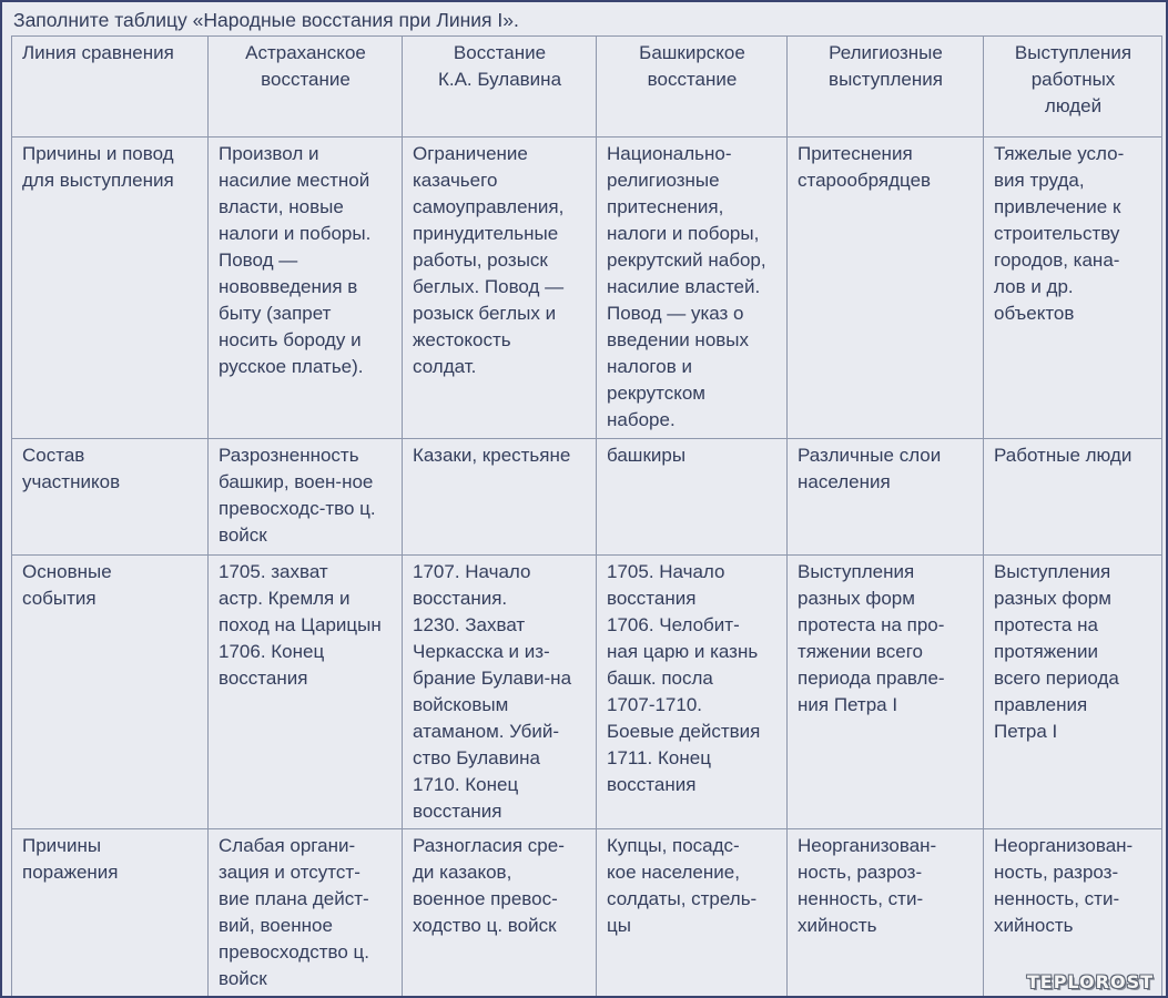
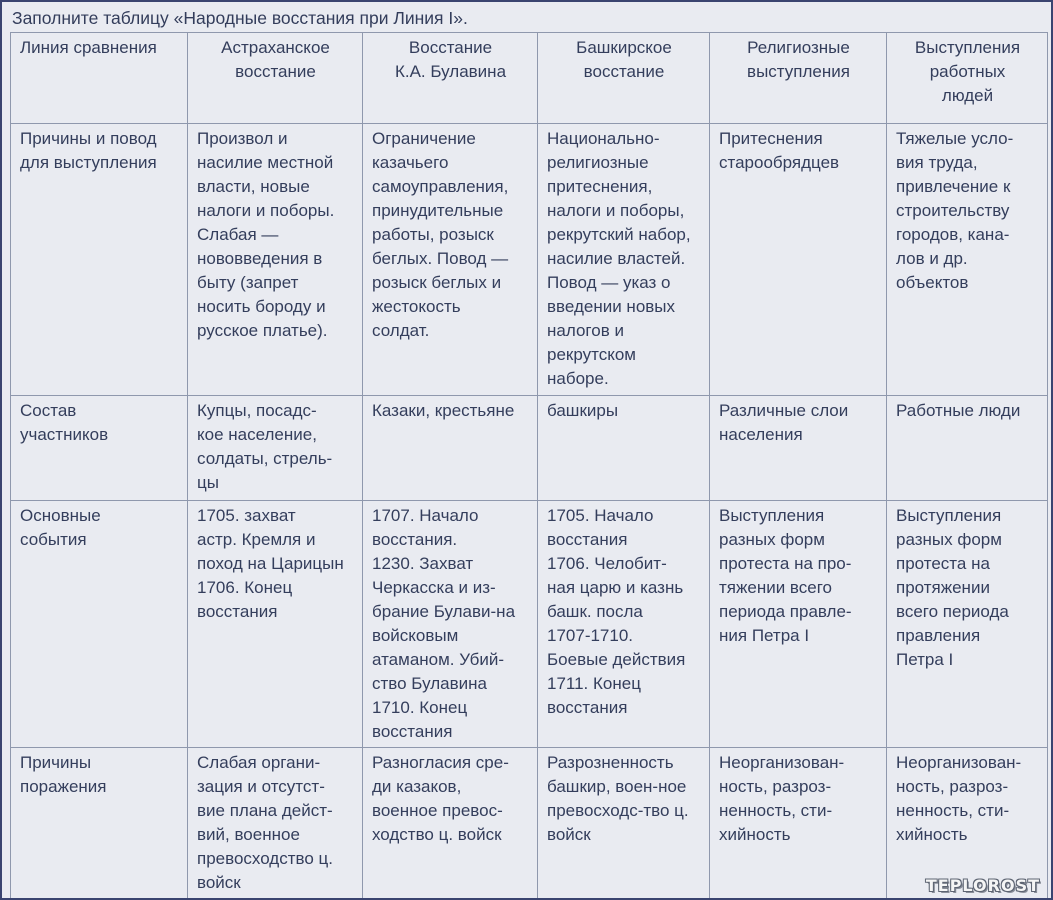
  Заполните таблицу «Народные восстания при Линия I».
  Линия сравнения	Астраханское восстание	Восстание К.А. Булавина	Башкирское восстание	Религиозные выступления	Выступления работных людей
- Причины и повод для выступления	Произвол и насилие местной власти, новые налоги и поборы. Повод — нововведения в быту (запрет носить бороду и русское платье).	Ограничение казачьего самоуправления, принудительные работы, розыск беглых. Повод — розыск беглых и жестокость солдат.	Национально- религиозные притеснения, налоги и поборы, рекрутский набор, насилие властей. Повод — указ о введении новых налогов и рекрутском наборе.	Притеснения старообрядцев	Тяжелые усло- вия труда, привлечение к строительству городов, кана- лов и др. объектов
+ Причины и повод для выступления	Произвол и насилие местной власти, новые налоги и поборы. Слабая — нововведения в быту (запрет носить бороду и русское платье).	Ограничение казачьего самоуправления, принудительные работы, розыск беглых. Повод — розыск беглых и жестокость солдат.	Национально- религиозные притеснения, налоги и поборы, рекрутский набор, насилие властей. Повод — указ о введении новых налогов и рекрутском наборе.	Притеснения старообрядцев	Тяжелые усло- вия труда, привлечение к строительству городов, кана- лов и др. объектов
- Состав участников	Разрозненность башкир, воен-ное превосходс-тво ц. войск	Казаки, крестьяне	башкиры	Различные слои населения	Работные люди
+ Состав участников	Купцы, посадс- кое население, солдаты, стрель- цы	Казаки, крестьяне	башкиры	Различные слои населения	Работные люди
  Основные события	1705. захват астр. Кремля и поход на Царицын 1706. Конец восстания	1707. Начало восстания. 1230. Захват Черкасска и из- брание Булави-на войсковым атаманом. Убий- ство Булавина 1710. Конец восстания	1705. Начало восстания 1706. Челобит- ная царю и казнь башк. посла 1707-1710. Боевые действия 1711. Конец восстания	Выступления разных форм протеста на про- тяжении всего периода правле- ния Петра I	Выступления разных форм протеста на протяжении всего периода правления Петра I
- Причины поражения	Слабая органи- зация и отсутст- вие плана дейст- вий, военное превосходство ц. войск	Разногласия сре- ди казаков, военное превос- ходство ц. войск	Купцы, посадс- кое население, солдаты, стрель- цы	Неорганизован- ность, разроз- ненность, сти- хийность	Неорганизован- ность, разроз- ненность, сти- хийность
+ Причины поражения	Слабая органи- зация и отсутст- вие плана дейст- вий, военное превосходство ц. войск	Разногласия сре- ди казаков, военное превос- ходство ц. войск	Разрозненность башкир, воен-ное превосходс-тво ц. войск	Неорганизован- ность, разроз- ненность, сти- хийность	Неорганизован- ность, разроз- ненность, сти- хийность
  TEPLOROST
